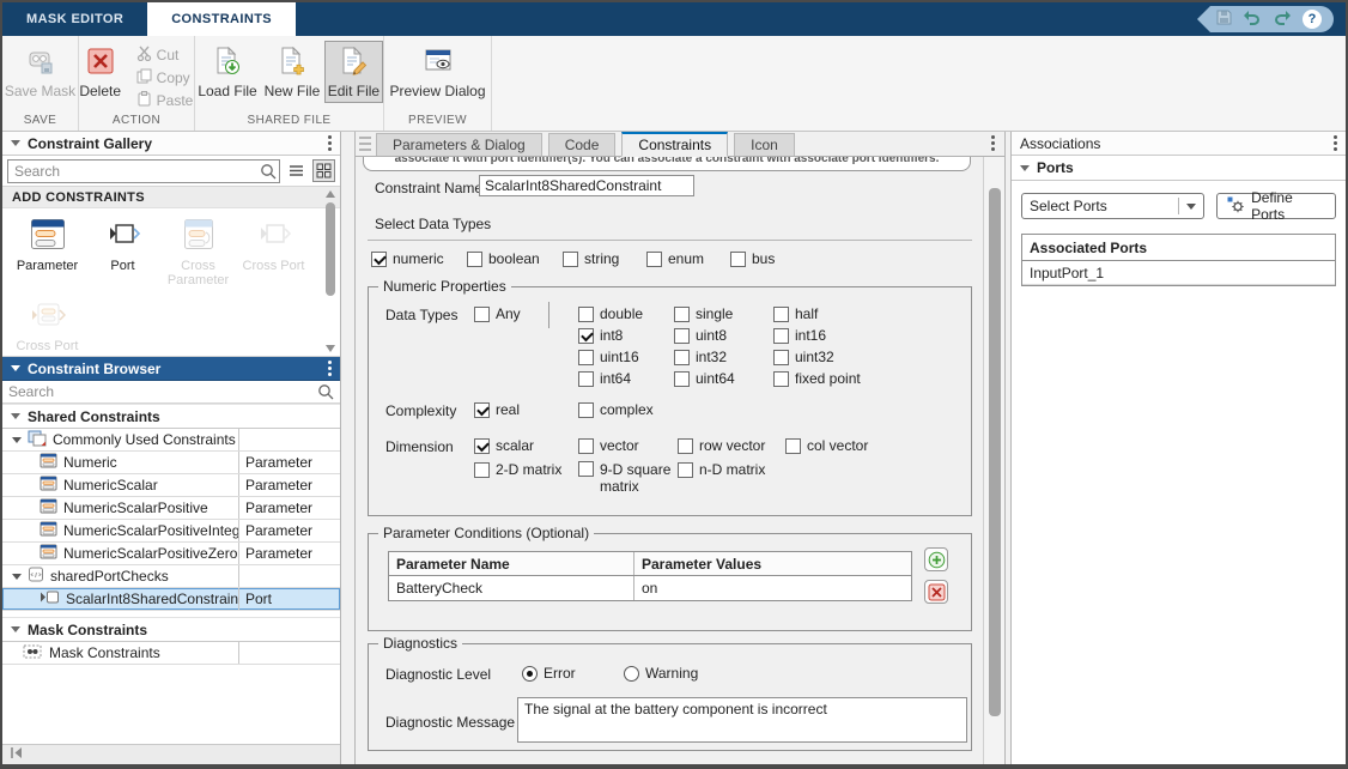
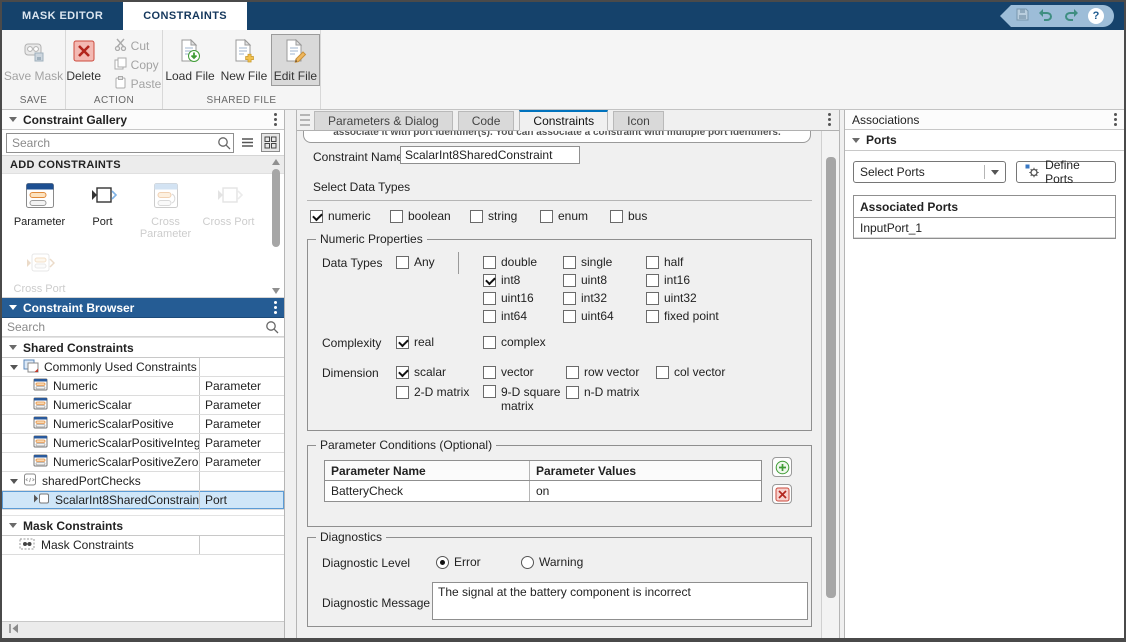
  MASK EDITOR
  CONSTRAINTS
  ?
  Save Mask
  SAVE
  Delete
  Cut
  Copy
  Paste
  ACTION
  Load File
  New File
  Edit File
  SHARED FILE
- Preview Dialog
- PREVIEW
  Constraint Gallery
  Search
  ADD CONSTRAINTS
  Parameter
  Port
  Cross Parameter
  Cross Port
  Cross Port
  Constraint Browser
  Search
  Shared Constraints
  Commonly Used Constraints
  Numeric
  Parameter
  NumericScalar
  Parameter
  NumericScalarPositive
  Parameter
  NumericScalarPositiveInteg
  Parameter
  NumericScalarPositiveZero
  Parameter
  sharedPortChecks
  ScalarInt8SharedConstrain
  Port
  Mask Constraints
  Mask Constraints
  Parameters & Dialog
  Code
  Constraints
  Icon
- associate it with port identifier(s). You can associate a constraint with associate port identifiers.
+ associate it with port identifier(s). You can associate a constraint with multiple port identifiers.
  Constraint Nam
  ScalarInt8SharedConstraint
  Select Data Types
  numeric
  boolean
  string
  enum
  bus
  Numeric Properties
  Data Types
  Any
  double
  single
  half
  int8
  uint8
  int16
  uint16
  int32
  uint32
  int64
  uint64
  fixed point
  Complexity
  real
  complex
  Dimension
  scalar
  vector
  row vector
  col vector
  2-D matrix
  9-D square matrix
  n-D matrix
  Parameter Conditions (Optional)
  Parameter Name
  Parameter Values
  BatteryCheck
  on
  Diagnostics
  Diagnostic Level
  Error
  Warning
  Diagnostic Message
  The signal at the battery component is incorrect
  Associations
  Ports
  Select Ports
  Define Ports
  Associated Ports
  InputPort_1
